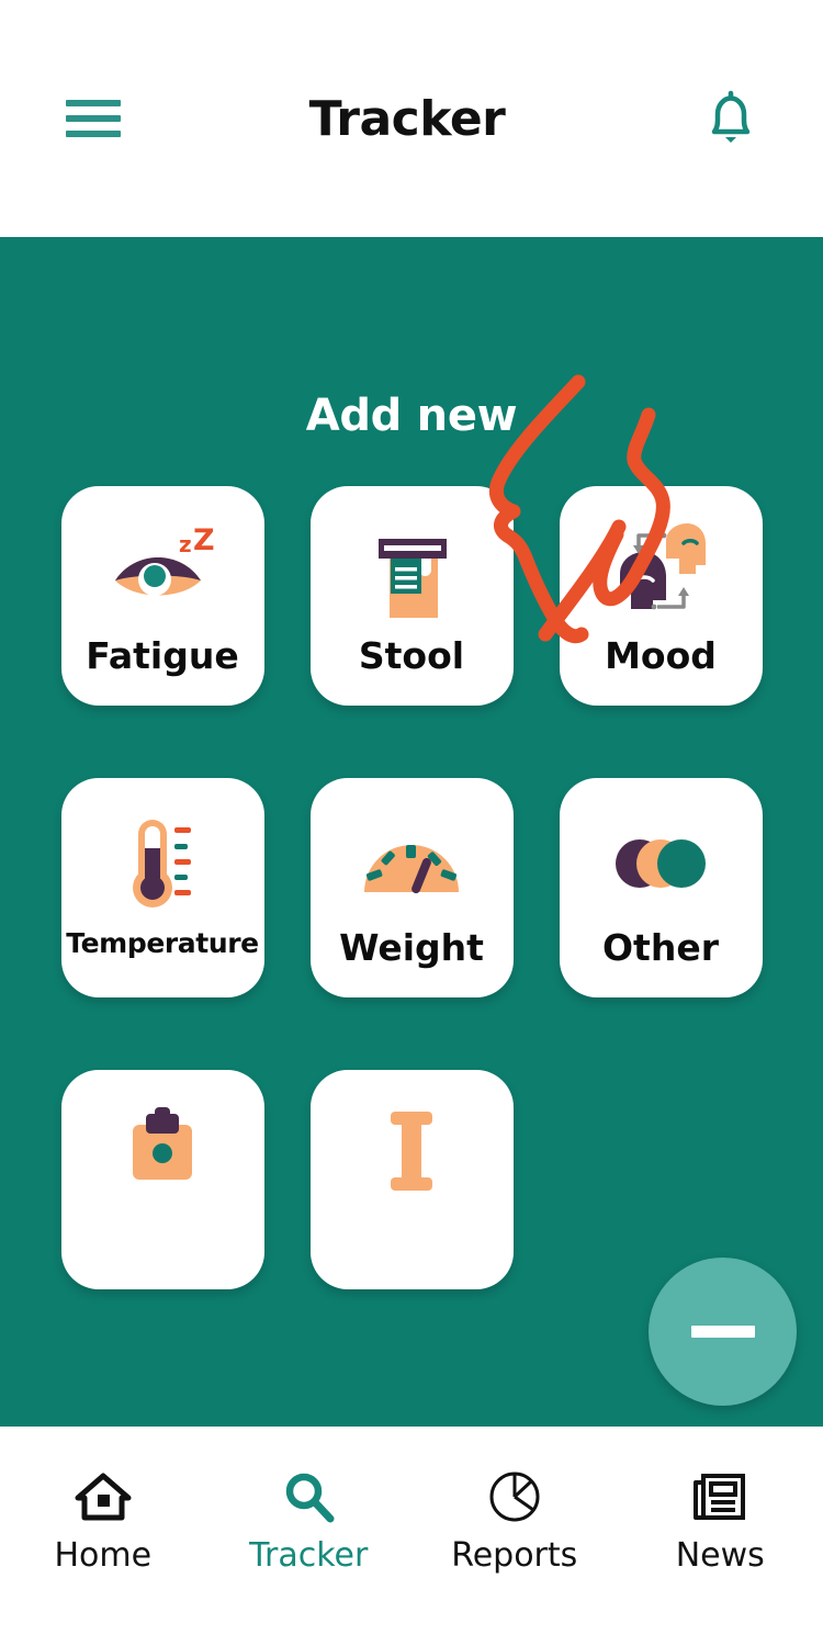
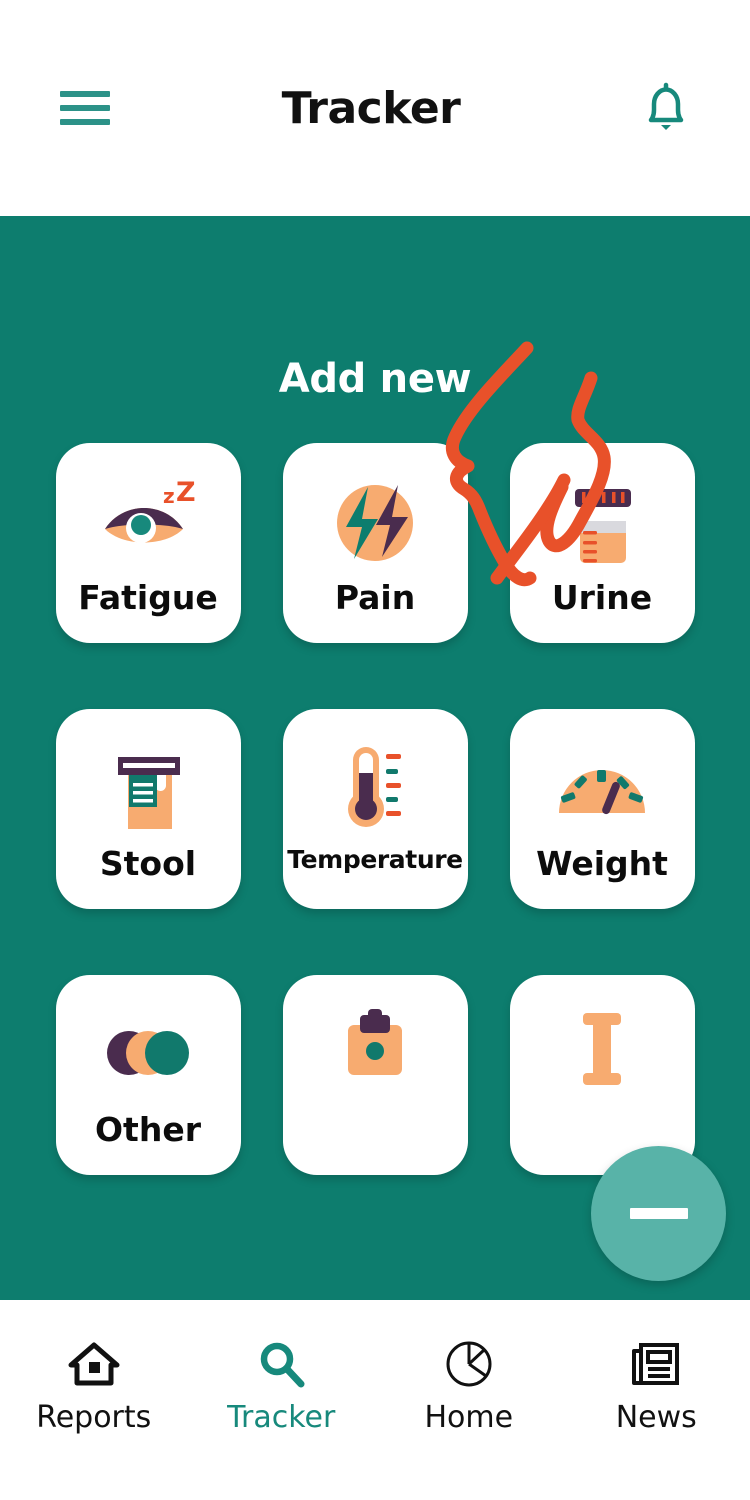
  Tracker
  Add new
  z
  Z
  Fatigue
+ Pain
+ Urine
  Stool
- Mood
  Temperature
  Weight
  Other
- Home
+ Reports
  Tracker
- Reports
+ Home
  News
